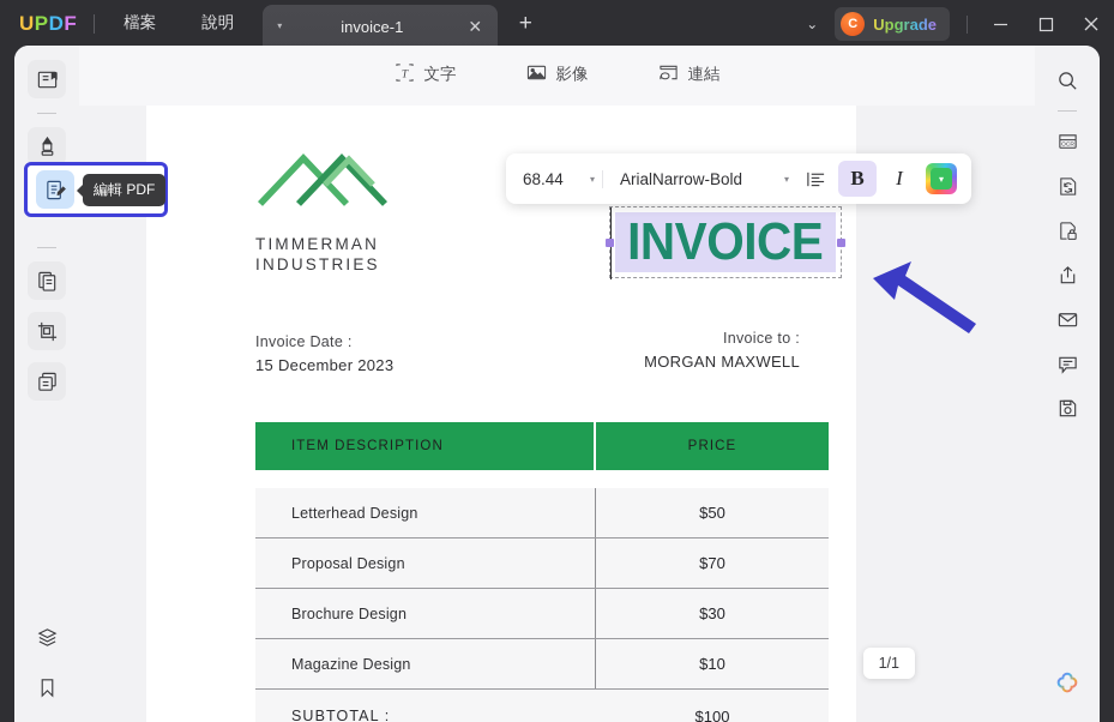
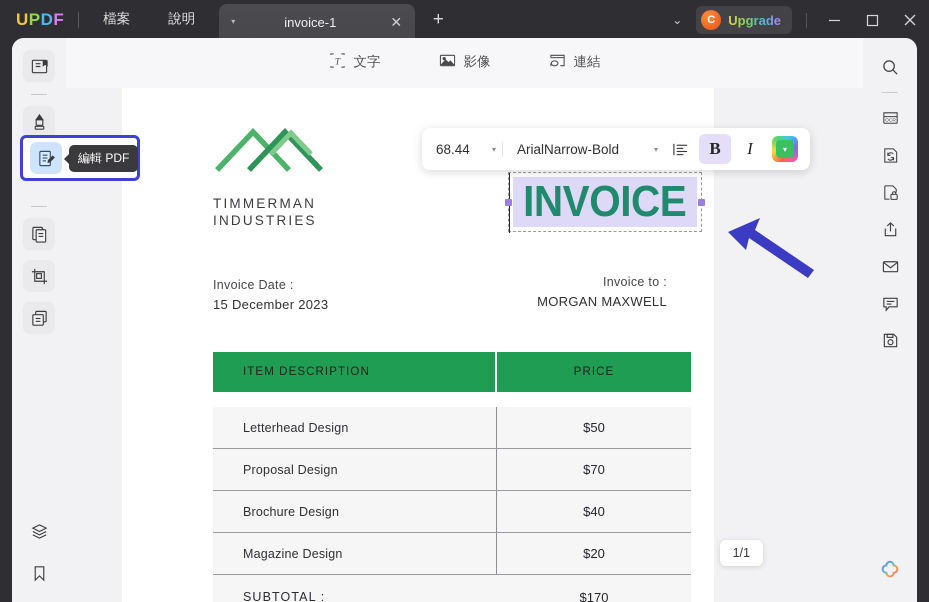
  UPDF
  檔案
  說明
  ▾
  invoice-1
  ✕
  +
  ⌄
  C
  Upgrade
  編輯 PDF
  T
  文字
  影像
  連結
  TIMMERMAN
  INDUSTRIES
  INVOICE
  Invoice Date :
  15 December 2023
  Invoice to :
  MORGAN MAXWELL
  ITEM DESCRIPTION
  PRICE
  Letterhead Design
  $50
  Proposal Design
  $70
  Brochure Design
- $30
+ $40
  Magazine Design
- $10
+ $20
  SUBTOTAL :
- $100
+ $170
  1/1
  68.44
  ▾
  ArialNarrow-Bold
  ▾
  B
  I
  ▾
